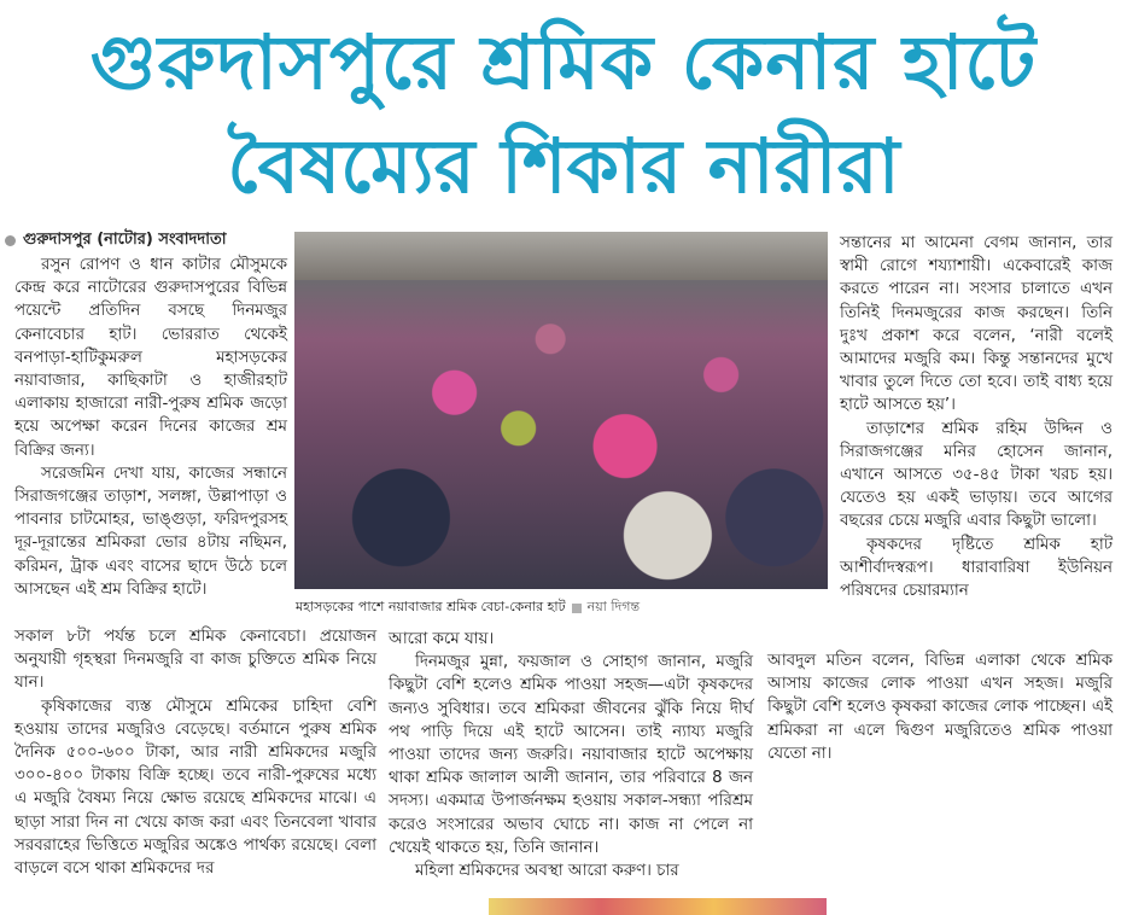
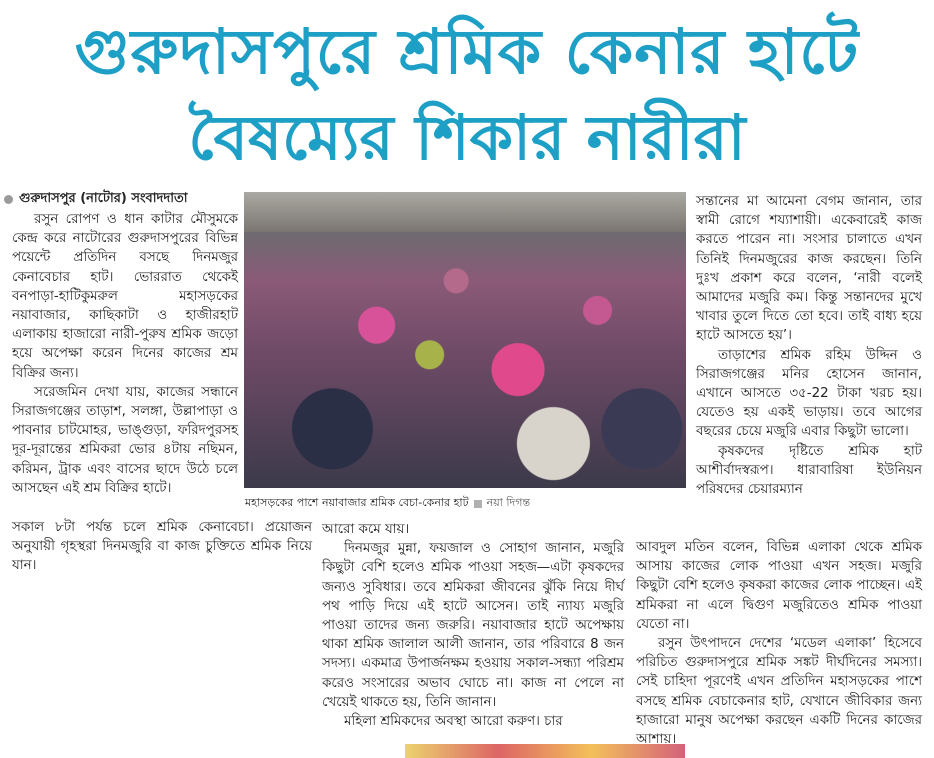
  গুরুদাসপুরে শ্রমিক কেনার হাটে
  বৈষম্যের শিকার নারীরা
  গুরুদাসপুর (নাটোর) সংবাদদাতা
  রসুন রোপণ ও ধান কাটার মৌসুমকে কেন্দ্র করে নাটোরের গুরুদাসপুরের বিভিন্ন পয়েন্টে প্রতিদিন বসছে দিনমজুর কেনাবেচার হাট। ভোররাত থেকেই বনপাড়া-হাটিকুমরুল মহাসড়কের নয়াবাজার, কাছিকাটা ও হাজীরহাট এলাকায় হাজারো নারী-পুরুষ শ্রমিক জড়ো হয়ে অপেক্ষা করেন দিনের কাজের শ্রম বিক্রির জন্য।
  সরেজমিন দেখা যায়, কাজের সন্ধানে সিরাজগঞ্জের তাড়াশ, সলঙ্গা, উল্লাপাড়া ও পাবনার চাটমোহর, ভাঙ্গুড়া, ফরিদপুরসহ দূর-দূরান্তের শ্রমিকরা ভোর ৪টায় নছিমন, করিমন, ট্রাক এবং বাসের ছাদে উঠে চলে আসছেন এই শ্রম বিক্রির হাটে।
  সকাল ৮টা পর্যন্ত চলে শ্রমিক কেনাবেচা। প্রয়োজন অনুযায়ী গৃহস্থরা দিনমজুরি বা কাজ চুক্তিতে শ্রমিক নিয়ে যান।
- কৃষিকাজের ব্যস্ত মৌসুমে শ্রমিকের চাহিদা বেশি হওয়ায় তাদের মজুরিও বেড়েছে। বর্তমানে পুরুষ শ্রমিক দৈনিক ৫০০-৬০০ টাকা, আর নারী শ্রমিকদের মজুরি ৩০০-৪০০ টাকায় বিক্রি হচ্ছে। তবে নারী-পুরুষের মধ্যে এ মজুরি বৈষম্য নিয়ে ক্ষোভ রয়েছে শ্রমিকদের মাঝে। এ ছাড়া সারা দিন না খেয়ে কাজ করা এবং তিনবেলা খাবার সরবরাহের ভিত্তিতে মজুরির অঙ্কেও পার্থক্য রয়েছে। বেলা বাড়লে বসে থাকা শ্রমিকদের দর
  মহাসড়কের পাশে নয়াবাজার শ্রমিক বেচা-কেনার হাট
  নয়া দিগন্ত
  আরো কমে যায়।
  দিনমজুর মুন্না, ফয়জাল ও সোহাগ জানান, মজুরি কিছুটা বেশি হলেও শ্রমিক পাওয়া সহজ—এটা কৃষকদের জন্যও সুবিধার। তবে শ্রমিকরা জীবনের ঝুঁকি নিয়ে দীর্ঘ পথ পাড়ি দিয়ে এই হাটে আসেন। তাই ন্যায্য মজুরি পাওয়া তাদের জন্য জরুরি। নয়াবাজার হাটে অপেক্ষায় থাকা শ্রমিক জালাল আলী জানান, তার পরিবারে 8 জন সদস্য। একমাত্র উপার্জনক্ষম হওয়ায় সকাল-সন্ধ্যা পরিশ্রম করেও সংসারের অভাব ঘোচে না। কাজ না পেলে না খেয়েই থাকতে হয়, তিনি জানান।
  মহিলা শ্রমিকদের অবস্থা আরো করুণ। চার
  সন্তানের মা আমেনা বেগম জানান, তার স্বামী রোগে শয্যাশায়ী। একেবারেই কাজ করতে পারেন না। সংসার চালাতে এখন তিনিই দিনমজুরের কাজ করছেন। তিনি দুঃখ প্রকাশ করে বলেন, ‘নারী বলেই আমাদের মজুরি কম। কিন্তু সন্তানদের মুখে খাবার তুলে দিতে তো হবে। তাই বাধ্য হয়ে হাটে আসতে হয়’।
- তাড়াশের শ্রমিক রহিম উদ্দিন ও সিরাজগঞ্জের মনির হোসেন জানান, এখানে আসতে ৩৫-৪৫ টাকা খরচ হয়। যেতেও হয় একই ভাড়ায়। তবে আগের বছরের চেয়ে মজুরি এবার কিছুটা ভালো।
+ তাড়াশের শ্রমিক রহিম উদ্দিন ও সিরাজগঞ্জের মনির হোসেন জানান, এখানে আসতে ৩৫-22 টাকা খরচ হয়। যেতেও হয় একই ভাড়ায়। তবে আগের বছরের চেয়ে মজুরি এবার কিছুটা ভালো।
  কৃষকদের দৃষ্টিতে শ্রমিক হাট আশীর্বাদস্বরূপ। ধারাবারিষা ইউনিয়ন পরিষদের চেয়ারম্যান
  আবদুল মতিন বলেন, বিভিন্ন এলাকা থেকে শ্রমিক আসায় কাজের লোক পাওয়া এখন সহজ। মজুরি কিছুটা বেশি হলেও কৃষকরা কাজের লোক পাচ্ছেন। এই শ্রমিকরা না এলে দ্বিগুণ মজুরিতেও শ্রমিক পাওয়া যেতো না।
+ রসুন উৎপাদনে দেশের ‘মডেল এলাকা’ হিসেবে পরিচিত গুরুদাসপুরে শ্রমিক সঙ্কট দীর্ঘদিনের সমস্যা। সেই চাহিদা পূরণেই এখন প্রতিদিন মহাসড়কের পাশে বসছে শ্রমিক বেচাকেনার হাট, যেখানে জীবিকার জন্য হাজারো মানুষ অপেক্ষা করছেন একটি দিনের কাজের আশায়।
